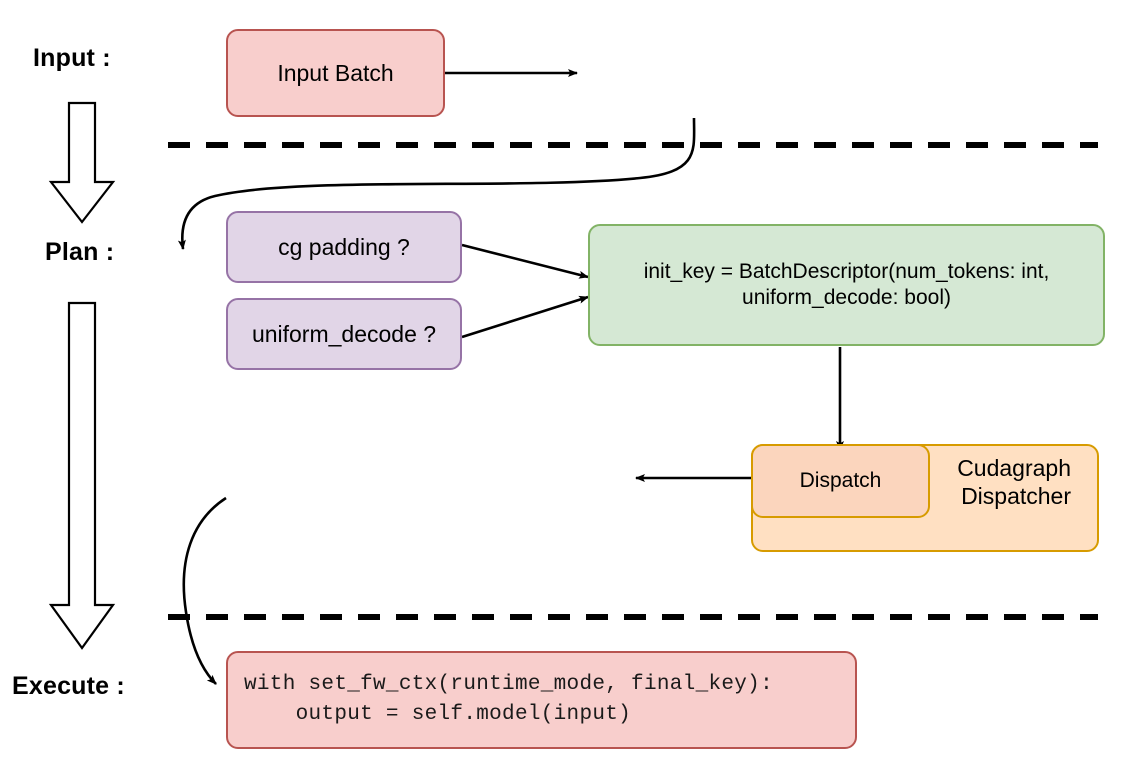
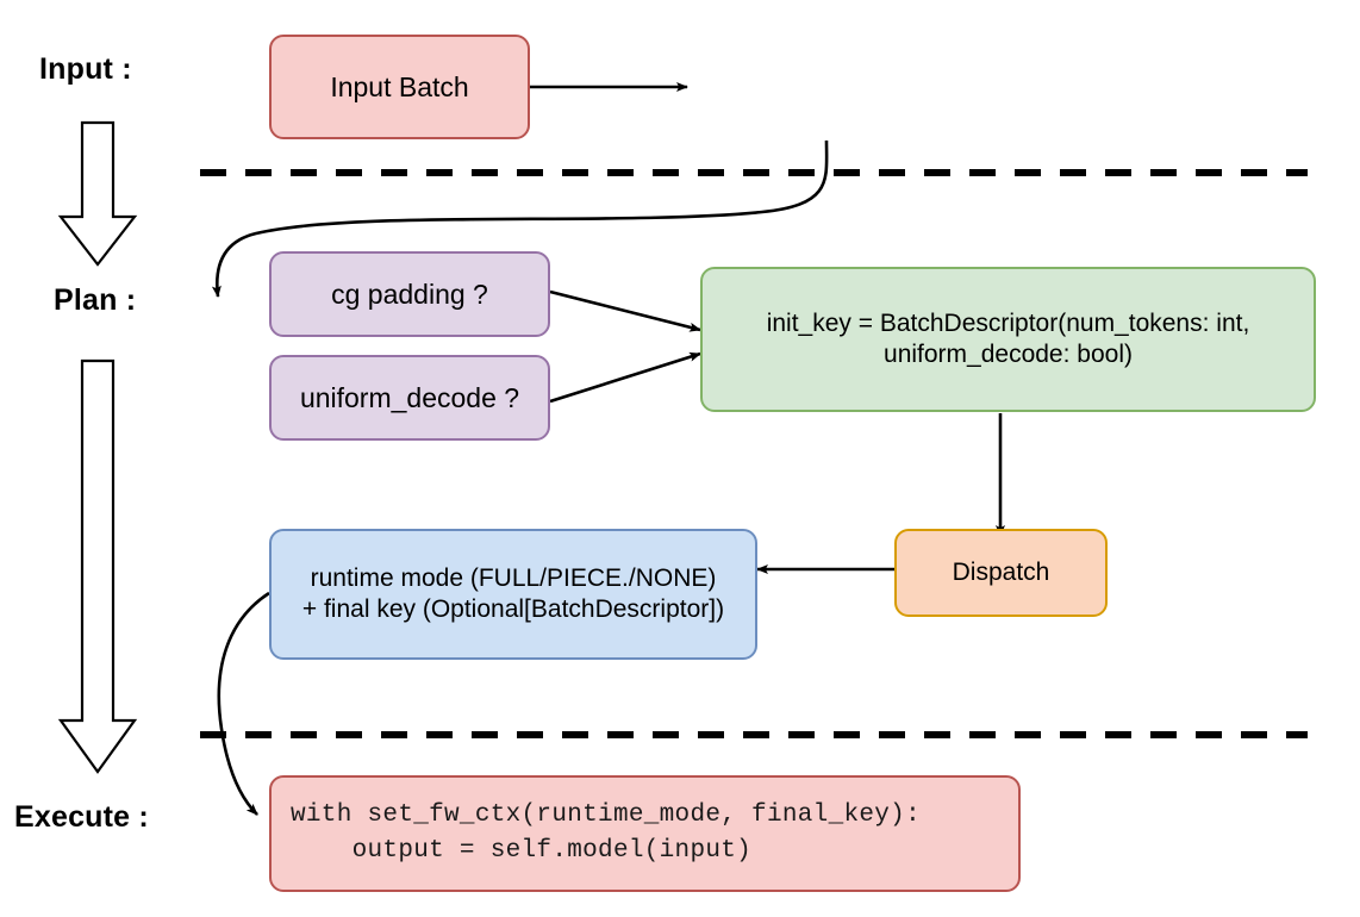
  Input :
  Plan :
  Execute :
  Input Batch
  cg padding ?
  uniform_decode ?
  init_key = BatchDescriptor(num_tokens: int,
  uniform_decode: bool)
- Cudagraph
- Dispatcher
  Dispatch
+ runtime mode (FULL/PIECE./NONE)
+ + final key (Optional[BatchDescriptor])
  with set_fw_ctx(runtime_mode, final_key):
  output = self.model(input)
